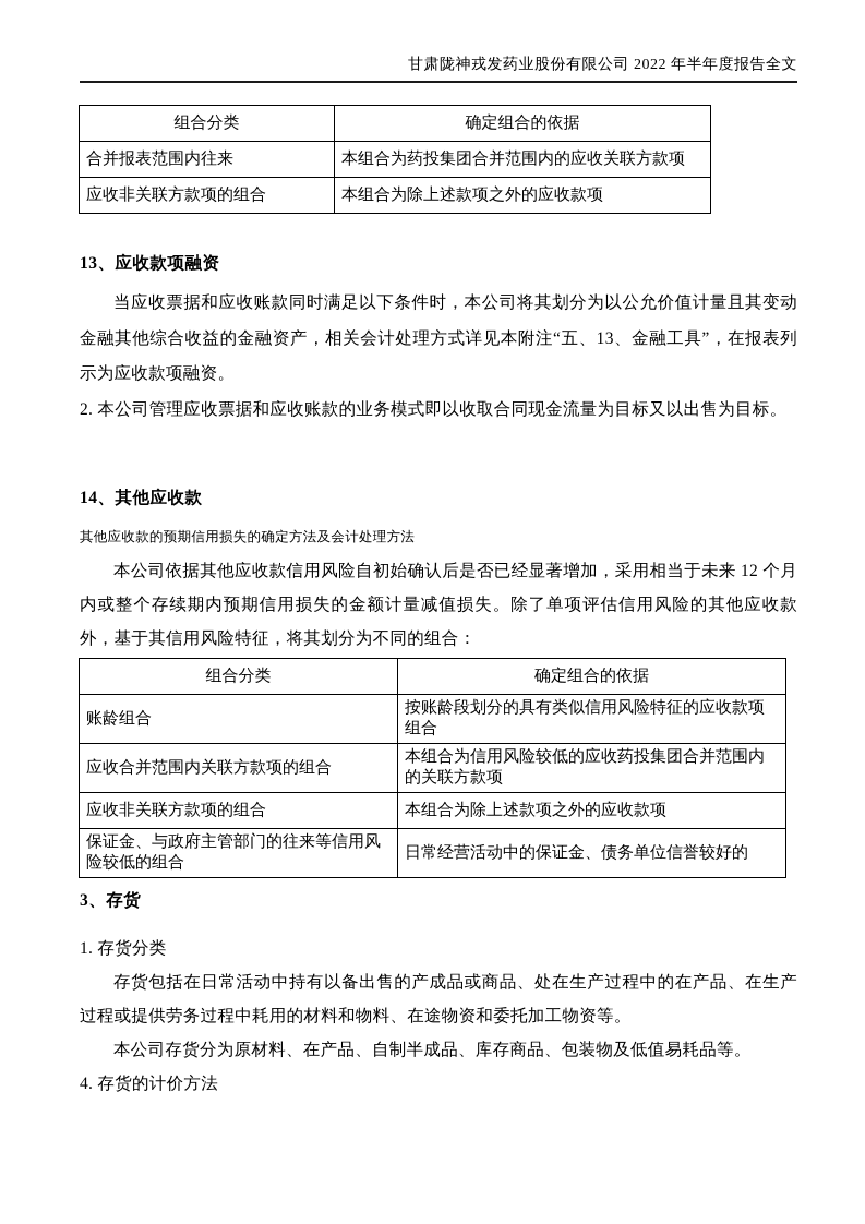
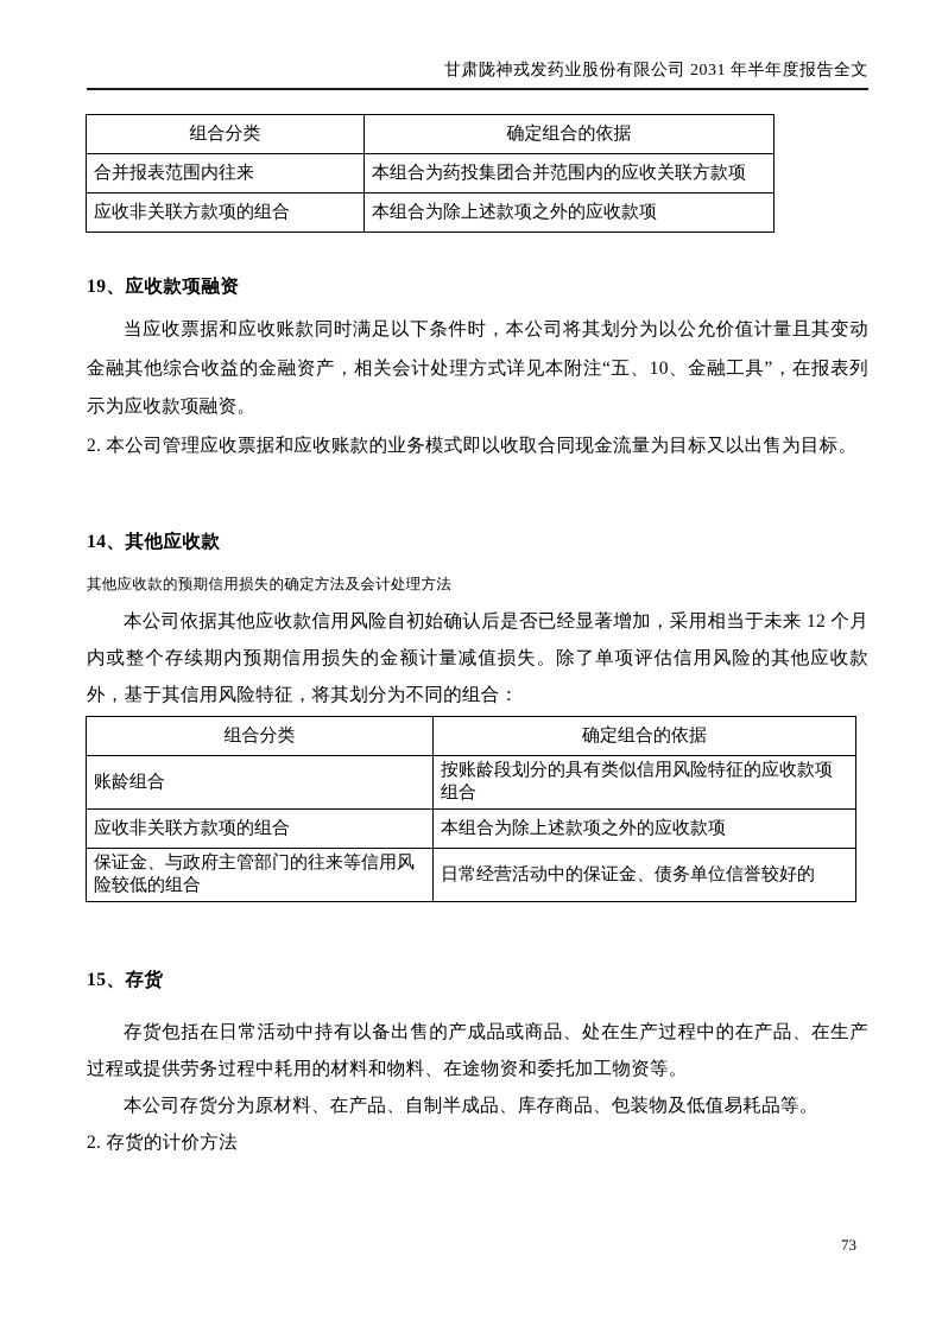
- 甘肃陇神戎发药业股份有限公司 2022 年半年度报告全文
+ 甘肃陇神戎发药业股份有限公司 2031 年半年度报告全文
  组合分类	确定组合的依据
  合并报表范围内往来	本组合为药投集团合并范围内的应收关联方款项
  应收非关联方款项的组合	本组合为除上述款项之外的应收款项
- 13、应收款项融资
+ 19、应收款项融资
- 当应收票据和应收账款同时满足以下条件时，本公司将其划分为以公允价值计量且其变动金融其他综合收益的金融资产，相关会计处理方式详见本附注“五、13、金融工具”，在报表列示为应收款项融资。
+ 当应收票据和应收账款同时满足以下条件时，本公司将其划分为以公允价值计量且其变动金融其他综合收益的金融资产，相关会计处理方式详见本附注“五、10、金融工具”，在报表列示为应收款项融资。
  2. 本公司管理应收票据和应收账款的业务模式即以收取合同现金流量为目标又以出售为目标。
  14、其他应收款
  其他应收款的预期信用损失的确定方法及会计处理方法
  本公司依据其他应收款信用风险自初始确认后是否已经显著增加，采用相当于未来 12 个月内或整个存续期内预期信用损失的金额计量减值损失。除了单项评估信用风险的其他应收款外，基于其信用风险特征，将其划分为不同的组合：
  组合分类	确定组合的依据
  账龄组合	按账龄段划分的具有类似信用风险特征的应收款项组合
- 应收合并范围内关联方款项的组合	本组合为信用风险较低的应收药投集团合并范围内的关联方款项
  应收非关联方款项的组合	本组合为除上述款项之外的应收款项
  保证金、与政府主管部门的往来等信用风险较低的组合	日常经营活动中的保证金、债务单位信誉较好的
- 3、存货
+ 15、存货
- 1. 存货分类
  存货包括在日常活动中持有以备出售的产成品或商品、处在生产过程中的在产品、在生产过程或提供劳务过程中耗用的材料和物料、在途物资和委托加工物资等。
  本公司存货分为原材料、在产品、自制半成品、库存商品、包装物及低值易耗品等。
- 4. 存货的计价方法
+ 2. 存货的计价方法
+ 73
